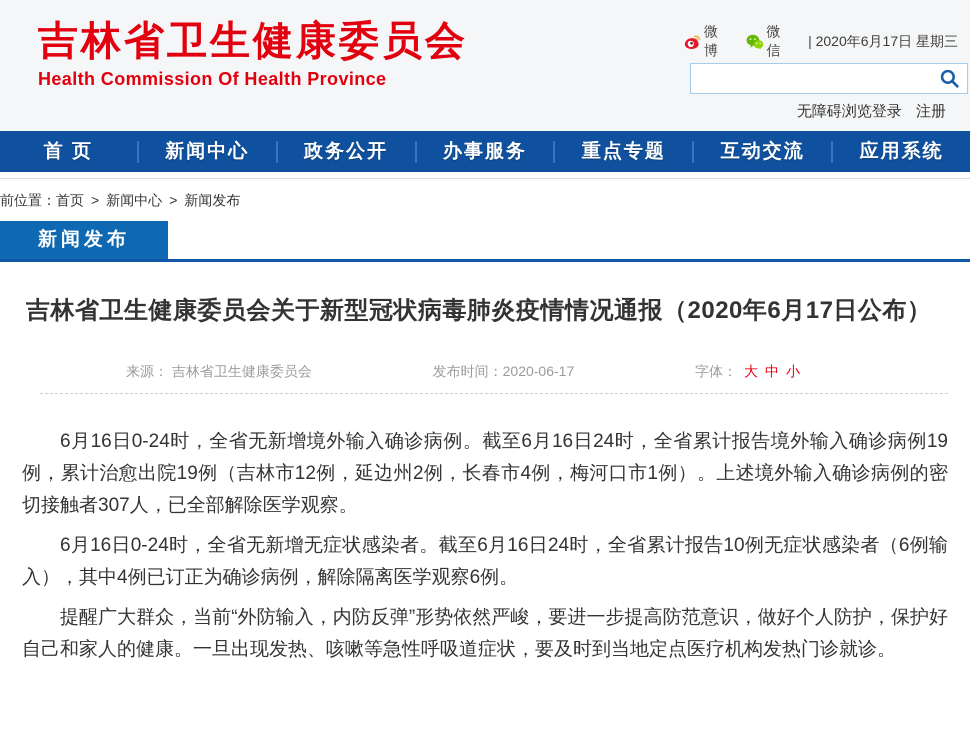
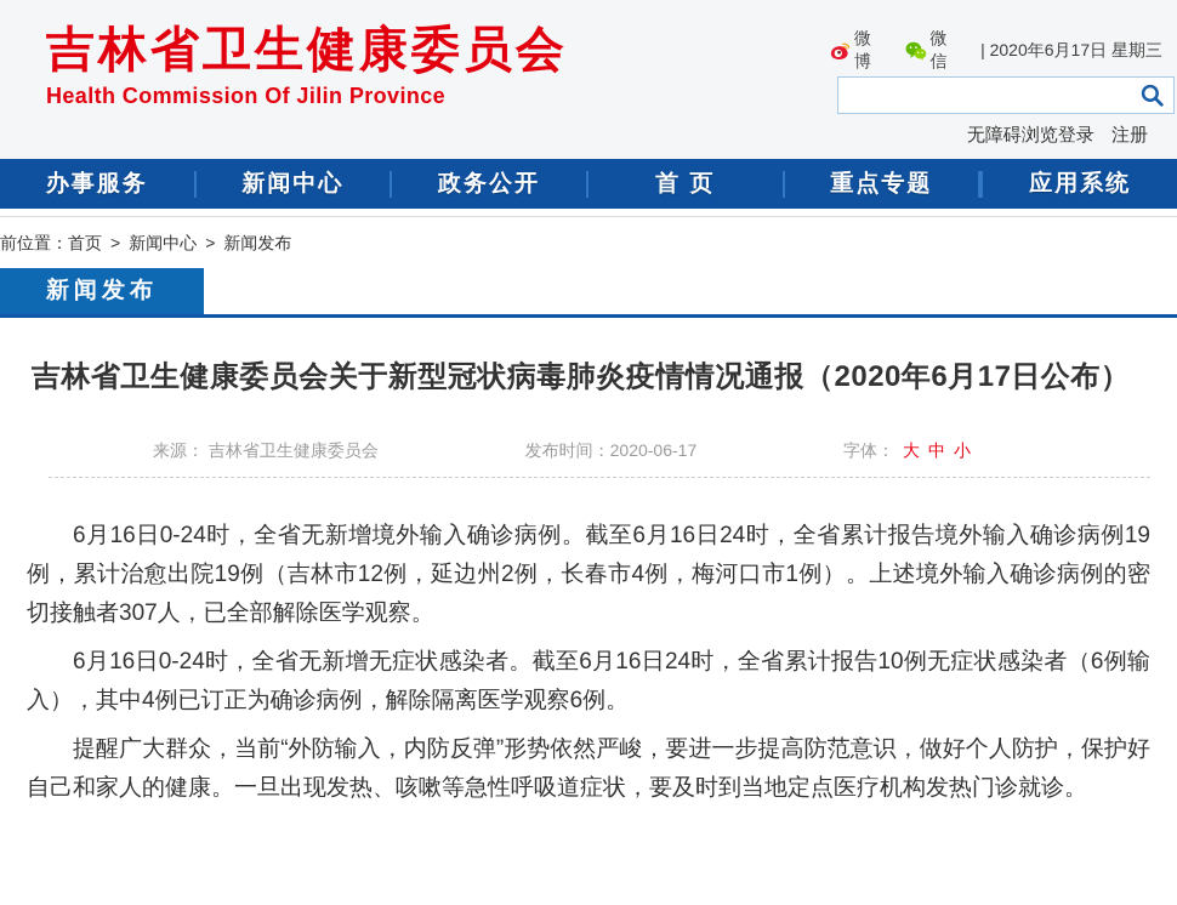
  吉林省卫生健康委员会
- Health Commission Of Health Province
+ Health Commission Of Jilin Province
  微博
  微信
  | 2020年6月17日 星期三
  无障碍浏览登录 注册
- 首 页
+ 办事服务
  新闻中心
  政务公开
- 办事服务
+ 首 页
  重点专题
- 互动交流
  应用系统
  前位置：首页 > 新闻中心 > 新闻发布
  新闻发布
  吉林省卫生健康委员会关于新型冠状病毒肺炎疫情情况通报（2020年6月17日公布）
  来源： 吉林省卫生健康委员会
  发布时间：2020-06-17
  字体： 大 中 小
  6月16日0-24时，全省无新增境外输入确诊病例。截至6月16日24时，全省累计报告境外输入确诊病例19例，累计治愈出院19例（吉林市12例，延边州2例，长春市4例，梅河口市1例）。上述境外输入确诊病例的密切接触者307人，已全部解除医学观察。
  6月16日0-24时，全省无新增无症状感染者。截至6月16日24时，全省累计报告10例无症状感染者（6例输入），其中4例已订正为确诊病例，解除隔离医学观察6例。
  提醒广大群众，当前“外防输入，内防反弹”形势依然严峻，要进一步提高防范意识，做好个人防护，保护好自己和家人的健康。一旦出现发热、咳嗽等急性呼吸道症状，要及时到当地定点医疗机构发热门诊就诊。
